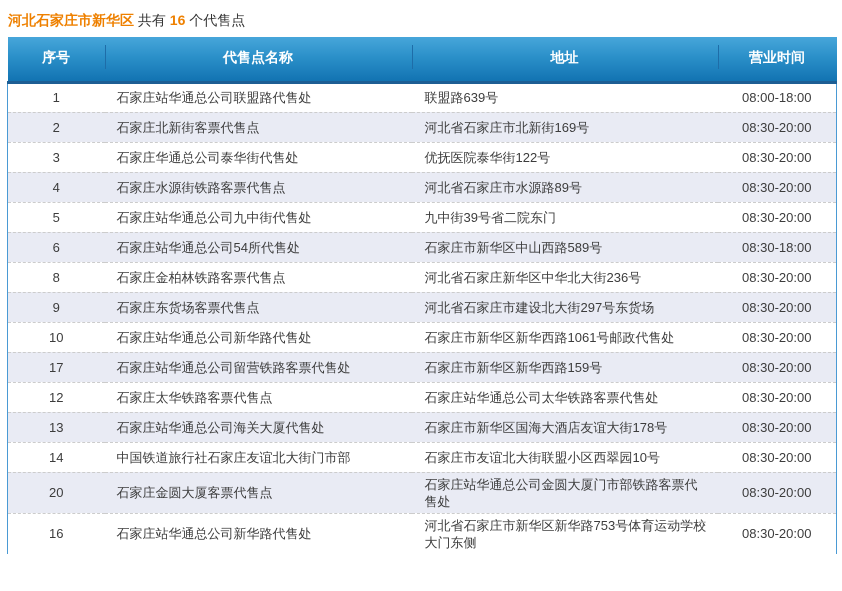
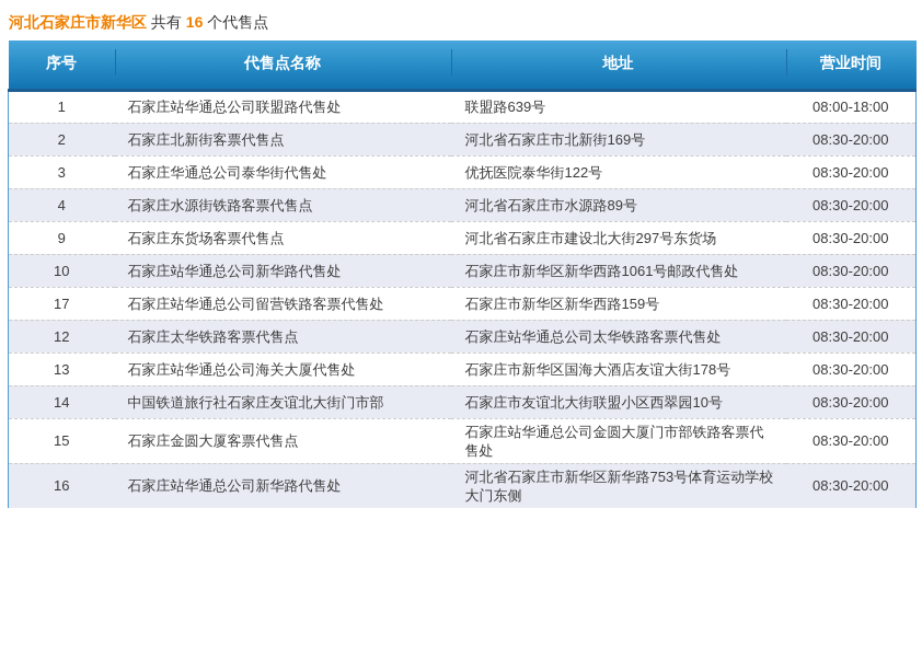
  河北石家庄市新华区 共有 16 个代售点
  序号	代售点名称	地址	营业时间
  1	石家庄站华通总公司联盟路代售处	联盟路639号	08:00-18:00
  2	石家庄北新街客票代售点	河北省石家庄市北新街169号	08:30-20:00
  3	石家庄华通总公司泰华街代售处	优抚医院泰华街122号	08:30-20:00
  4	石家庄水源街铁路客票代售点	河北省石家庄市水源路89号	08:30-20:00
- 5	石家庄站华通总公司九中街代售处	九中街39号省二院东门	08:30-20:00
- 6	石家庄站华通总公司54所代售处	石家庄市新华区中山西路589号	08:30-18:00
- 8	石家庄金柏林铁路客票代售点	河北省石家庄新华区中华北大街236号	08:30-20:00
  9	石家庄东货场客票代售点	河北省石家庄市建设北大街297号东货场	08:30-20:00
  10	石家庄站华通总公司新华路代售处	石家庄市新华区新华西路1061号邮政代售处	08:30-20:00
  17	石家庄站华通总公司留营铁路客票代售处	石家庄市新华区新华西路159号	08:30-20:00
  12	石家庄太华铁路客票代售点	石家庄站华通总公司太华铁路客票代售处	08:30-20:00
  13	石家庄站华通总公司海关大厦代售处	石家庄市新华区国海大酒店友谊大街178号	08:30-20:00
  14	中国铁道旅行社石家庄友谊北大街门市部	石家庄市友谊北大街联盟小区西翠园10号	08:30-20:00
- 20	石家庄金圆大厦客票代售点	石家庄站华通总公司金圆大厦门市部铁路客票代售处	08:30-20:00
+ 15	石家庄金圆大厦客票代售点	石家庄站华通总公司金圆大厦门市部铁路客票代售处	08:30-20:00
  16	石家庄站华通总公司新华路代售处	河北省石家庄市新华区新华路753号体育运动学校大门东侧	08:30-20:00
